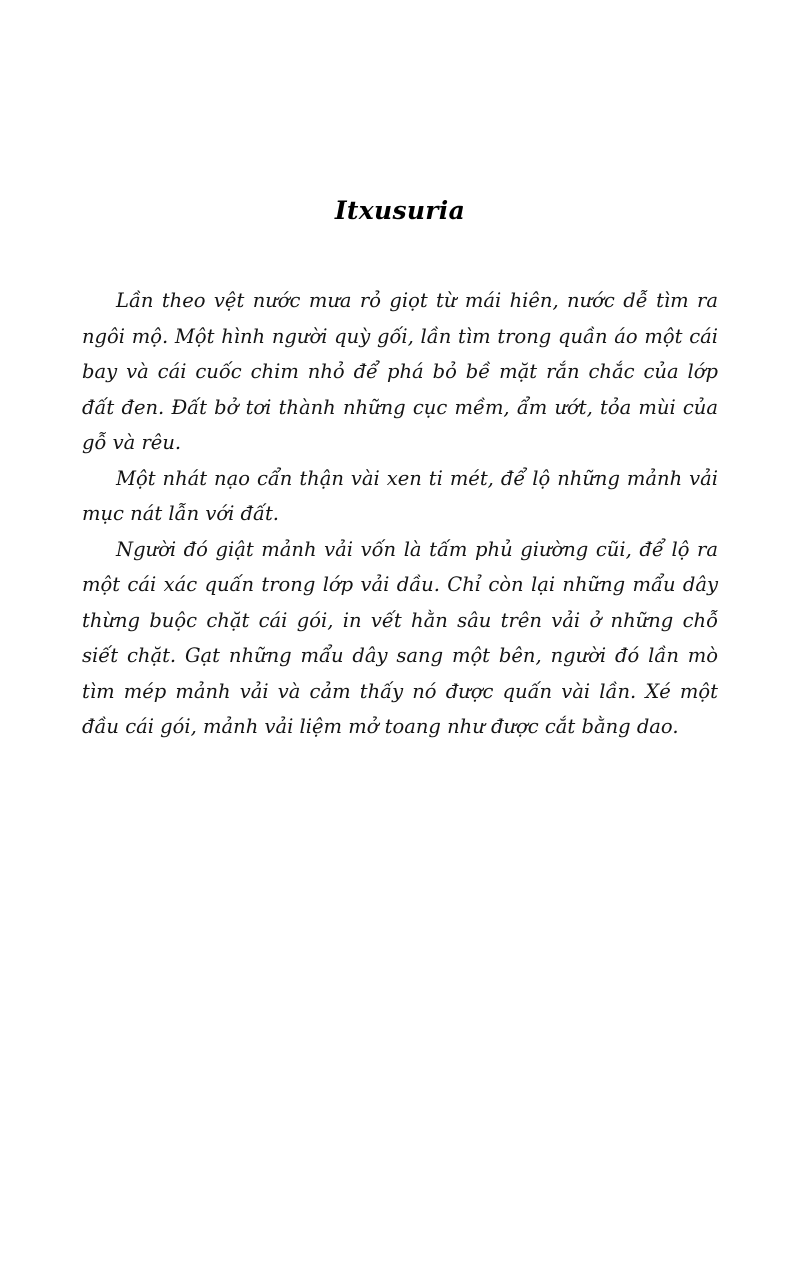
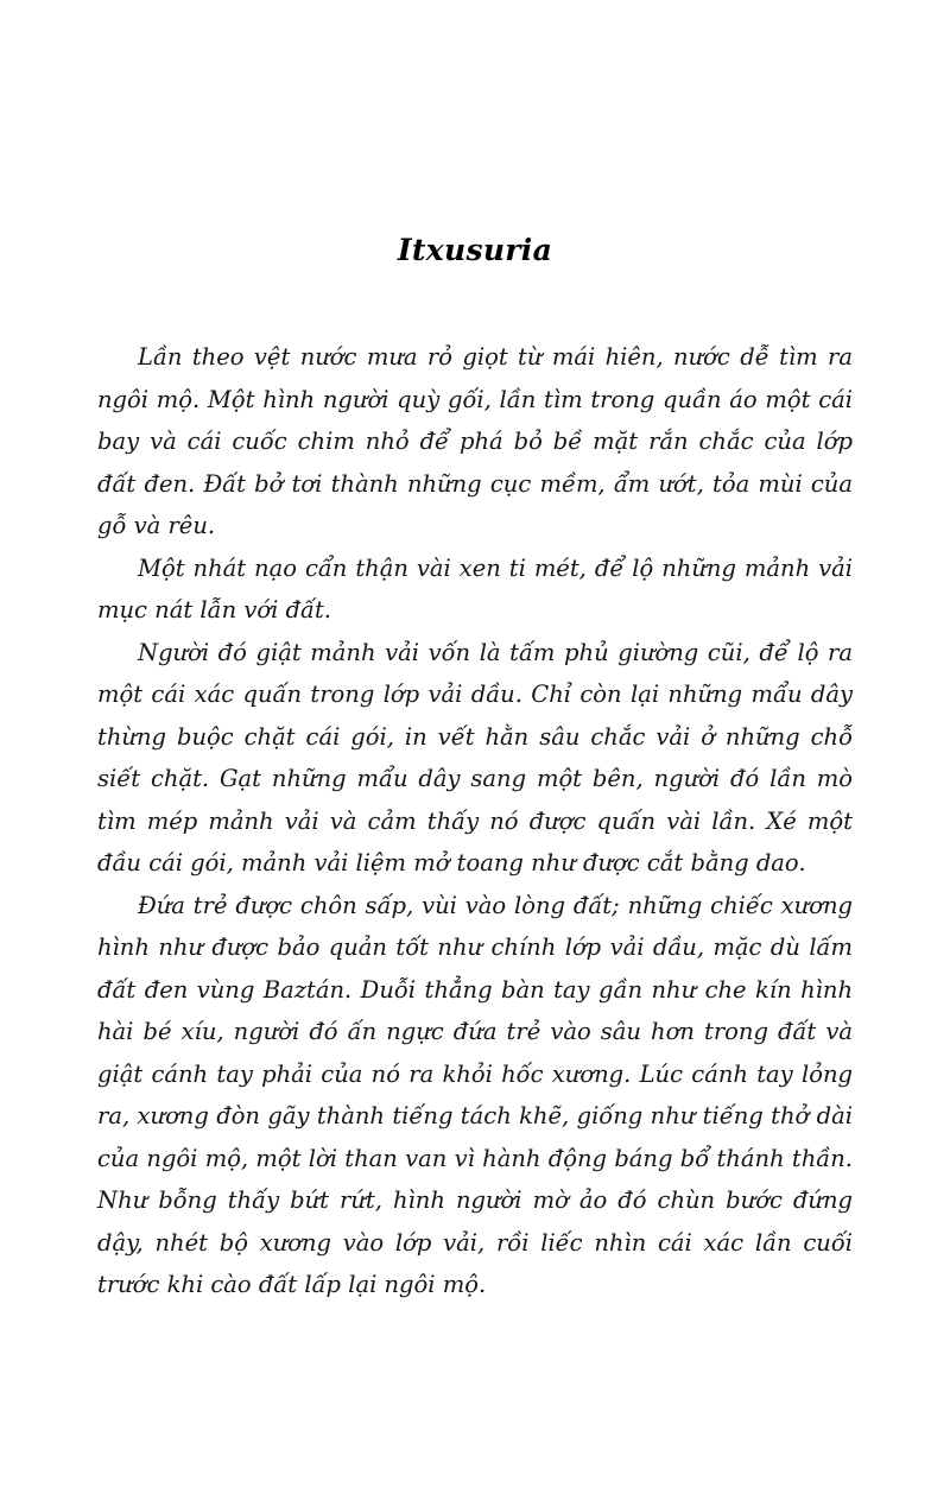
  Itxusuria
  Lần theo vệt nước mưa rỏ giọt từ mái hiên, nước dễ tìm ra ngôi mộ. Một hình người quỳ gối, lần tìm trong quần áo một cái bay và cái cuốc chim nhỏ để phá bỏ bề mặt rắn chắc của lớp đất đen. Đất bở tơi thành những cục mềm, ẩm ướt, tỏa mùi của gỗ và rêu.
  Một nhát nạo cẩn thận vài xen ti mét, để lộ những mảnh vải mục nát lẫn với đất.
- Người đó giật mảnh vải vốn là tấm phủ giường cũi, để lộ ra một cái xác quấn trong lớp vải dầu. Chỉ còn lại những mẩu dây thừng buộc chặt cái gói, in vết hằn sâu trên vải ở những chỗ siết chặt. Gạt những mẩu dây sang một bên, người đó lần mò tìm mép mảnh vải và cảm thấy nó được quấn vài lần. Xé một đầu cái gói, mảnh vải liệm mở toang như được cắt bằng dao.
+ Người đó giật mảnh vải vốn là tấm phủ giường cũi, để lộ ra một cái xác quấn trong lớp vải dầu. Chỉ còn lại những mẩu dây thừng buộc chặt cái gói, in vết hằn sâu chắc vải ở những chỗ siết chặt. Gạt những mẩu dây sang một bên, người đó lần mò tìm mép mảnh vải và cảm thấy nó được quấn vài lần. Xé một đầu cái gói, mảnh vải liệm mở toang như được cắt bằng dao.
+ Đứa trẻ được chôn sấp, vùi vào lòng đất; những chiếc xương hình như được bảo quản tốt như chính lớp vải dầu, mặc dù lấm đất đen vùng Baztán. Duỗi thẳng bàn tay gần như che kín hình hài bé xíu, người đó ấn ngực đứa trẻ vào sâu hơn trong đất và giật cánh tay phải của nó ra khỏi hốc xương. Lúc cánh tay lỏng ra, xương đòn gãy thành tiếng tách khẽ, giống như tiếng thở dài của ngôi mộ, một lời than van vì hành động báng bổ thánh thần. Như bỗng thấy bứt rứt, hình người mờ ảo đó chùn bước đứng dậy, nhét bộ xương vào lớp vải, rồi liếc nhìn cái xác lần cuối trước khi cào đất lấp lại ngôi mộ.
